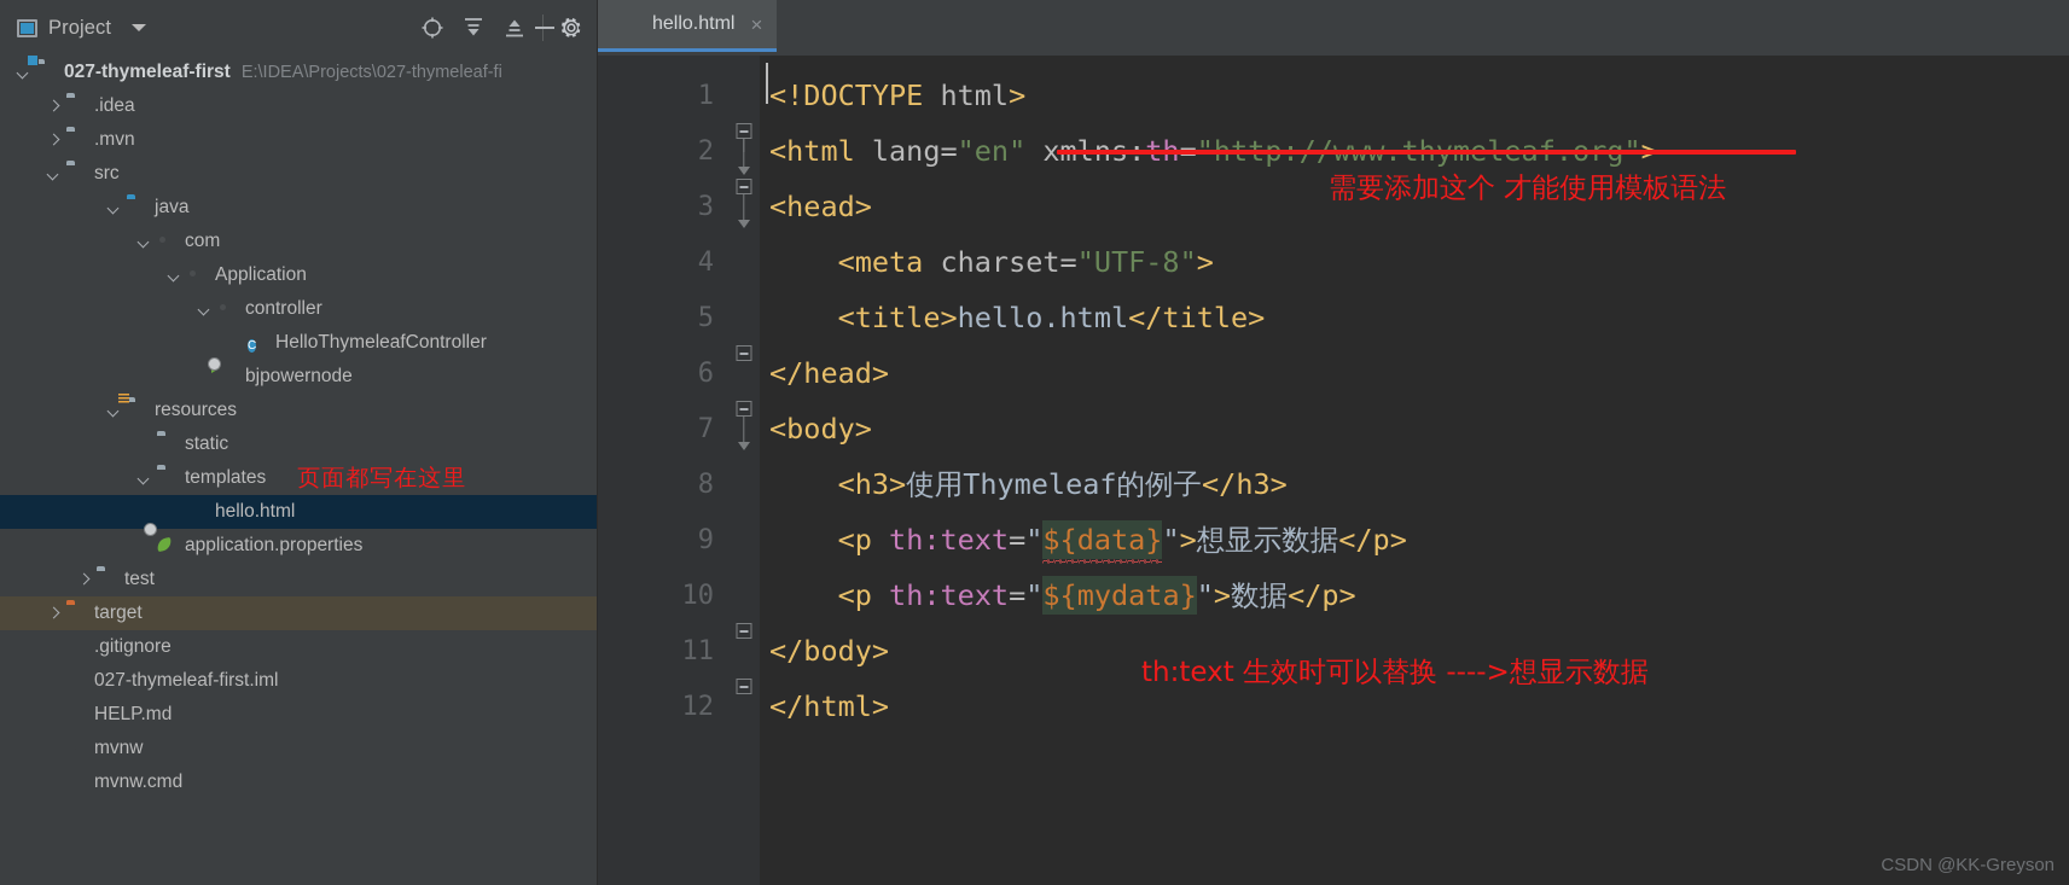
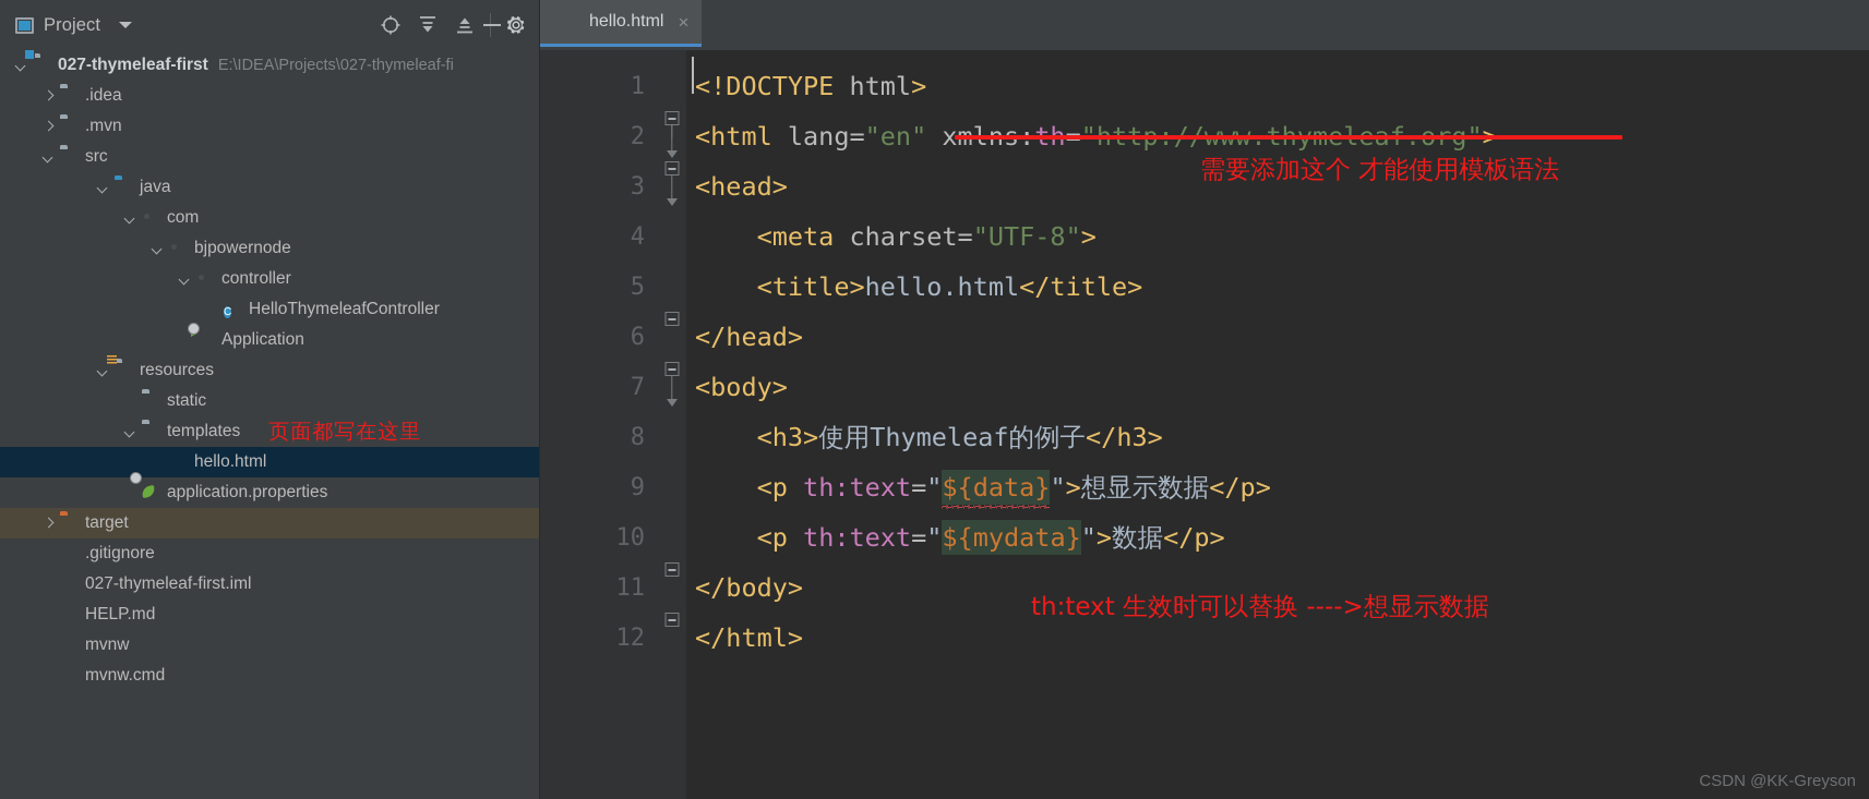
  Project
  027-thymeleaf-first
  E:\IDEA\Projects\027-thymeleaf-fi
  .idea
  .mvn
  src
  java
  com
- Application
+ bjpowernode
  controller
  C
  HelloThymeleafController
- bjpowernode
+ Application
  resources
  static
  templates
  页面都写在这里
  hello.html
  application.properties
- test
  target
  .gitignore
  027-thymeleaf-first.iml
  HELP.md
  mvnw
  mvnw.cmd
  hello.html
  ×
  1
  2
  3
  4
  5
  6
  7
  8
  9
  10
  11
  12
  <!DOCTYPE
  html
  >
  <html
  lang
  =
  "en"
  <head>
  <meta
  charset
  =
  "UTF-8"
  >
  <title>
  hello.html
  </title>
  </head>
  <body>
  <h3>
  使用Thymeleaf的例子
  </h3>
  <p
  th:text
  =
  "
  ${data}
  "
  >
  想显示数据
  </p>
  <p
  th:text
  =
  "
  ${mydata}
  "
  >
  数据
  </p>
  </body>
  </html>
  需要添加这个 才能使用模板语法
  th:text 生效时可以替换 ---->想显示数据
  CSDN @KK-Greyson
